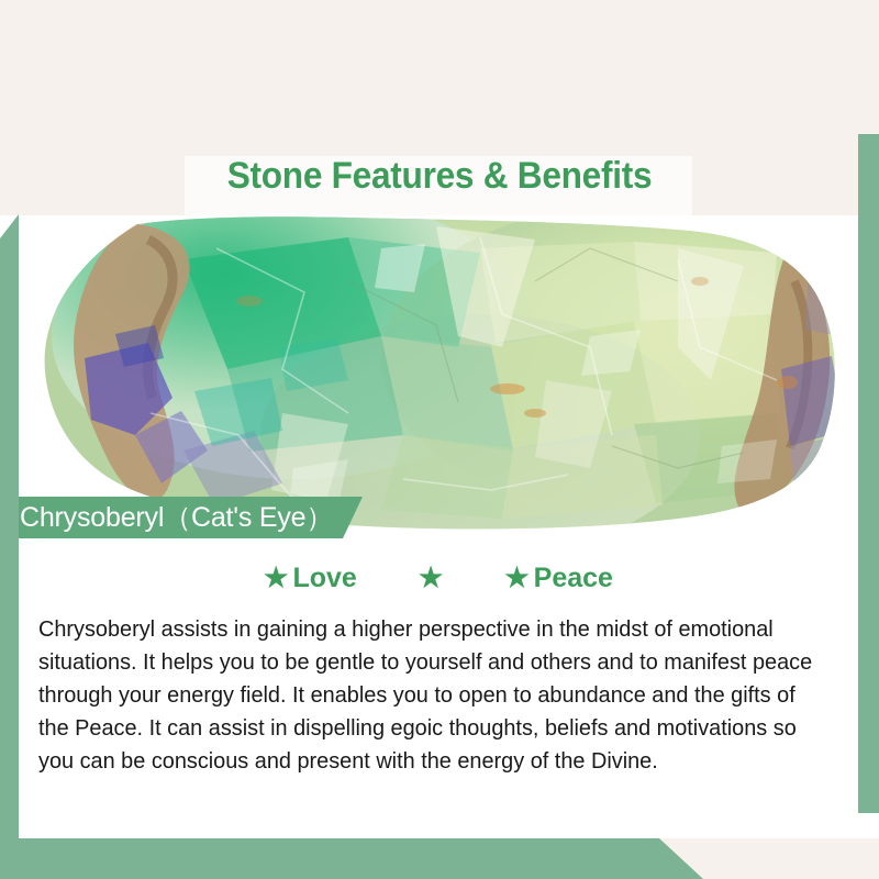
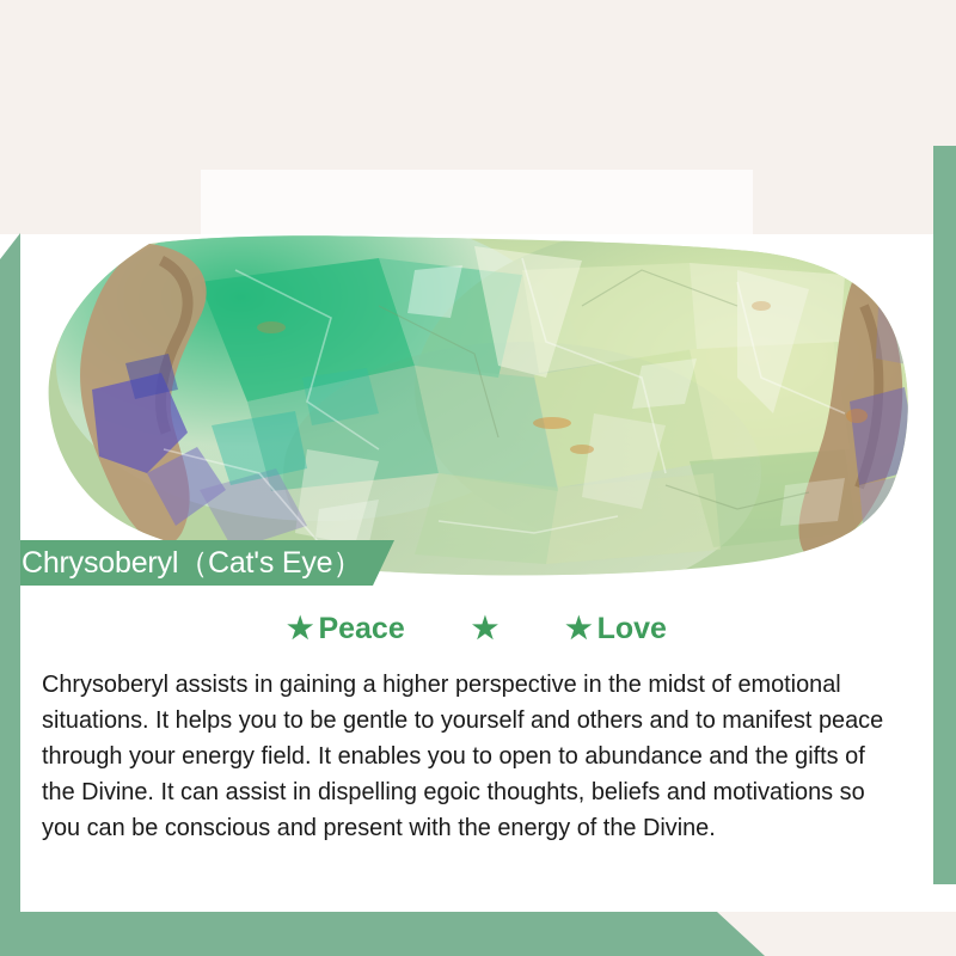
- Stone Features & Benefits
  Chrysoberyl（Cat's Eye）
  ★
- Love
+ Peace
  ★
  ★
- Peace
+ Love
- Chrysoberyl assists in gaining a higher perspective in the midst of emotional situations. It helps you to be gentle to yourself and others and to manifest peace through your energy field. It enables you to open to abundance and the gifts of the Peace. It can assist in dispelling egoic thoughts, beliefs and motivations so you can be conscious and present with the energy of the Divine.
+ Chrysoberyl assists in gaining a higher perspective in the midst of emotional situations. It helps you to be gentle to yourself and others and to manifest peace through your energy field. It enables you to open to abundance and the gifts of the Divine. It can assist in dispelling egoic thoughts, beliefs and motivations so you can be conscious and present with the energy of the Divine.
